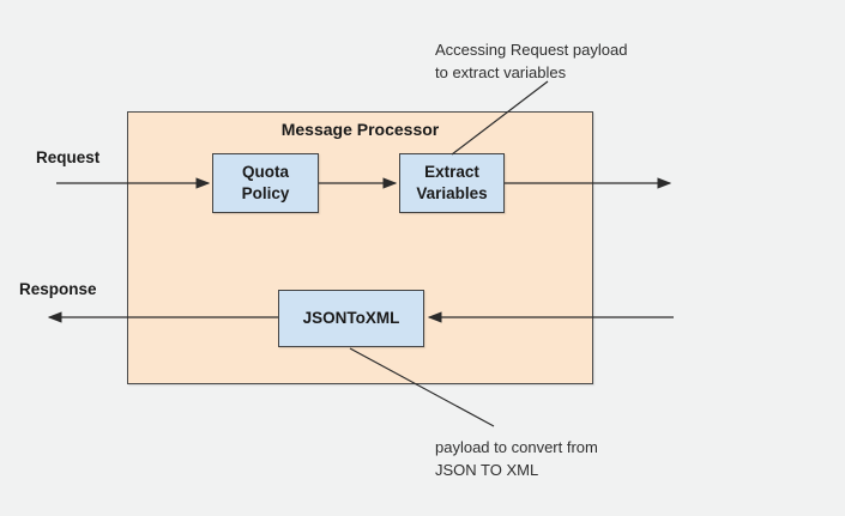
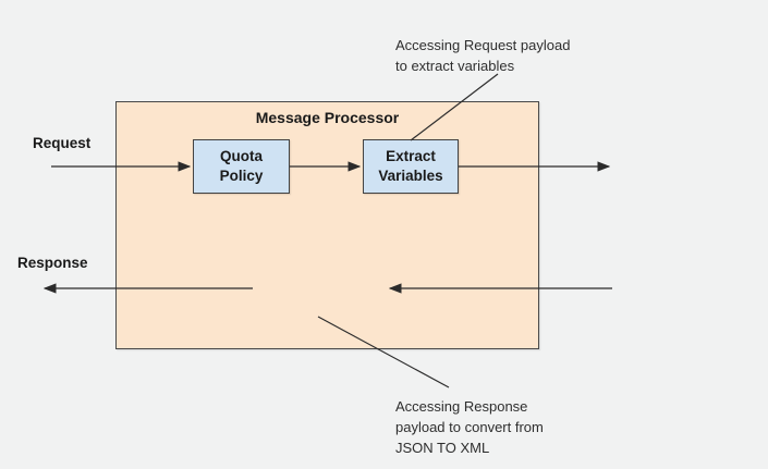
  Message Processor
  Request
  Response
  Quota
  Policy
  Extract
  Variables
- JSONToXML
  Accessing Request payload
  to extract variables
+ Accessing Response
  payload to convert from
  JSON TO XML
